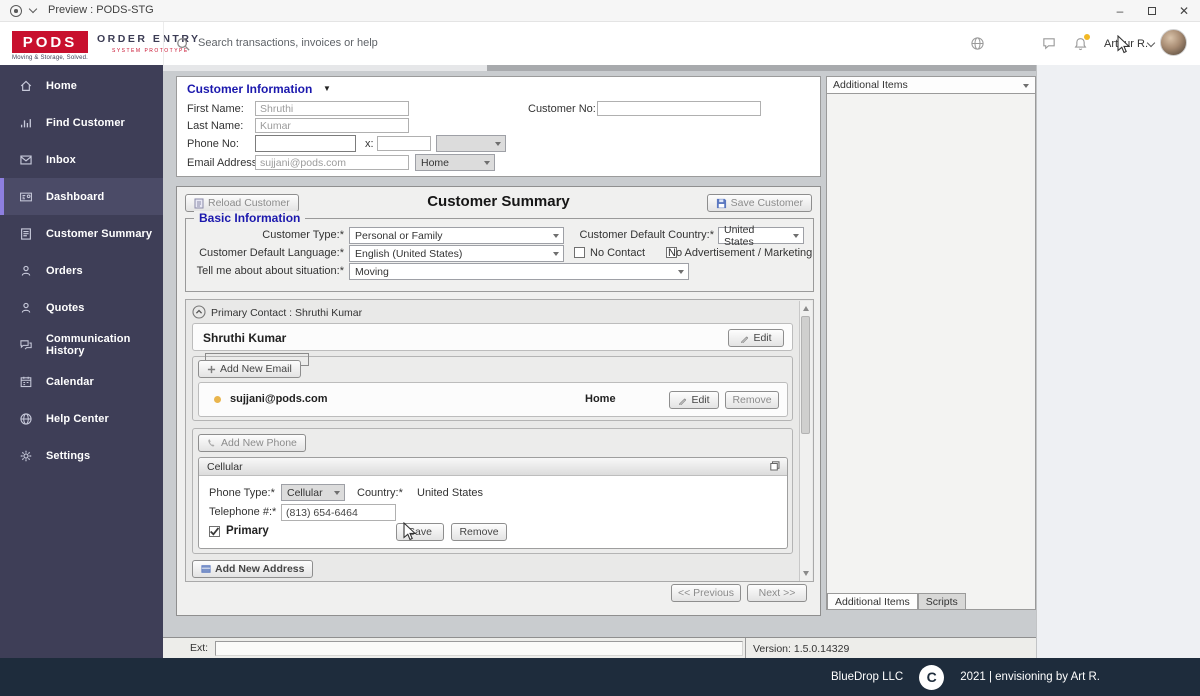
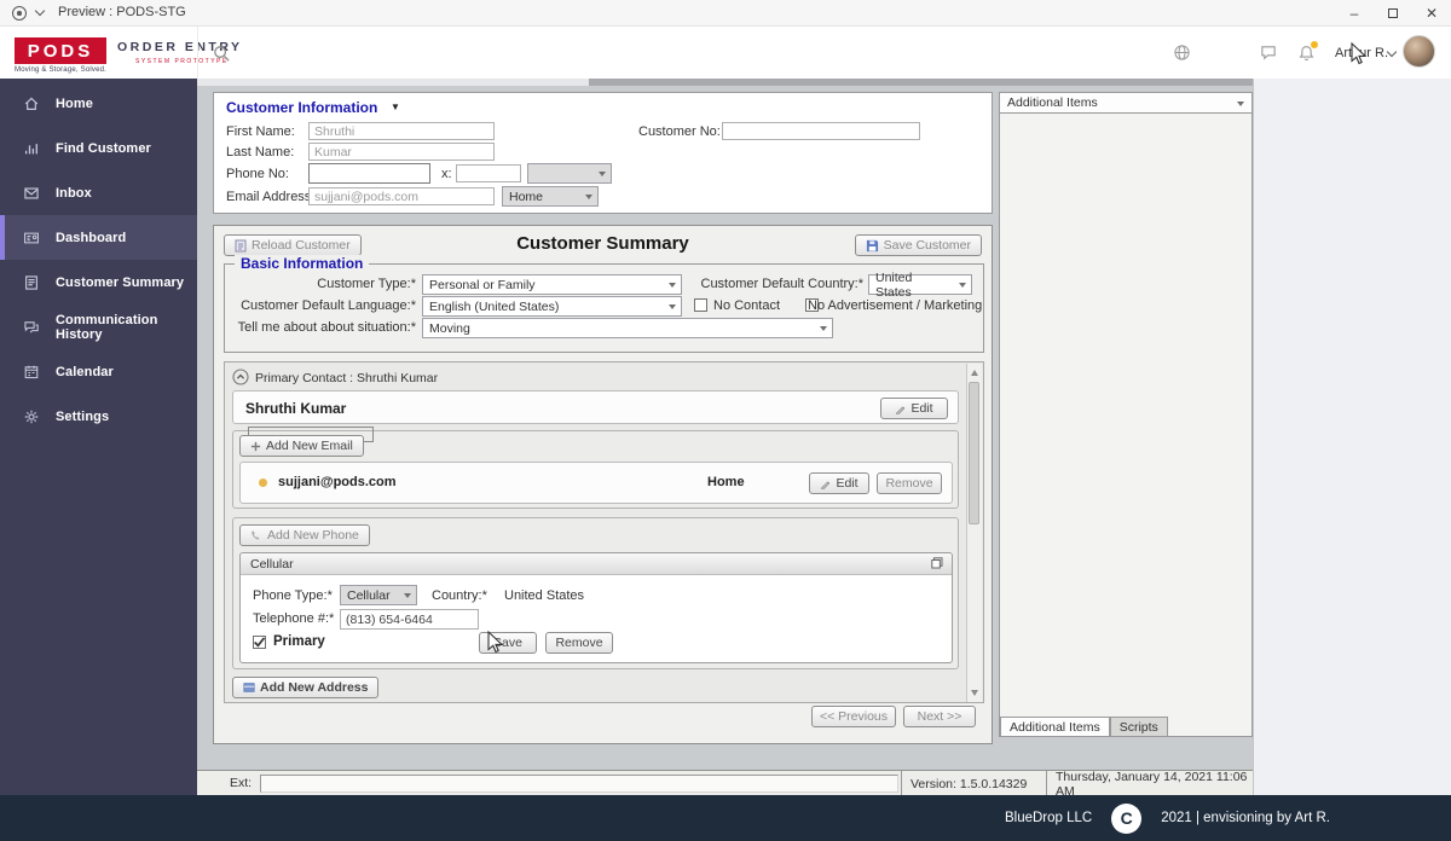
  Preview : PODS-STG
  –
  ✕
  PODS
  ORDER ENTRY
- Search transactions, invoices or help
  Artr R.
  Home
  Find Customer
  Inbox
  Dashboard
  Customer Summary
- Orders
- Quotes
  Communication History
  Calendar
- Help Center
  Settings
  Customer Information
  ▼
  First Name:
  Shruthi
  Customer No:
  Last Name:
  Kumar
  Phone No:
  x:
  Email Addres
  sujjani@pods.com
  Home
  Reload Customer
  Customer Summary
  Save Customer
  Basic Information
  Customer Type:*
  Personal or Family
  Customer Default Country:*
  United States
  Customer Default Language:*
  English (United States)
  No Contact
  No Advertisement / Marketing
  Tell me about about situation:*
  Moving
  Primary Contact : Shruthi Kumar
  Shruthi Kumar
  Edit
  Add New Email
  sujjani@pods.com
  Home
  Edit
  Remove
  Add New Phone
  Cellular
  Phone Type:*
  Cellular
  Country:*
  United States
  Telephone #:*
  (813) 654-6464
  Primary
  ave
  Remove
  Add New Address
  << Previous
  Next >>
  Additional Items
  Additional Items
  Scripts
  Ext:
  Version: 1.5.0.14329
+ Thursday, January 14, 2021 11:06 AM
  BlueDrop LLC
  C
  2021 | envisioning by Art R.
